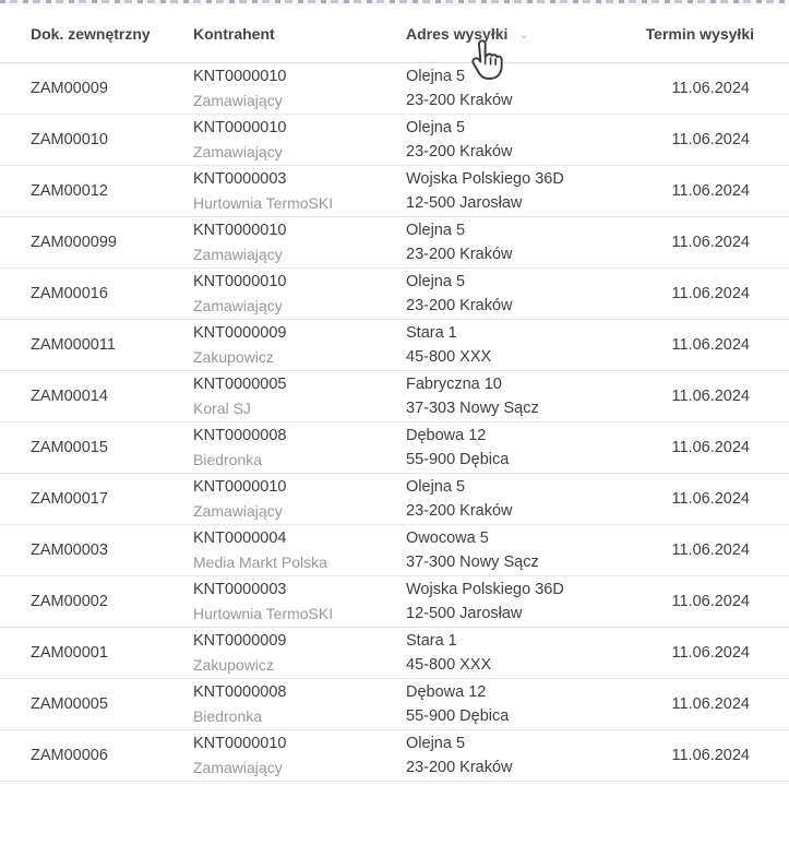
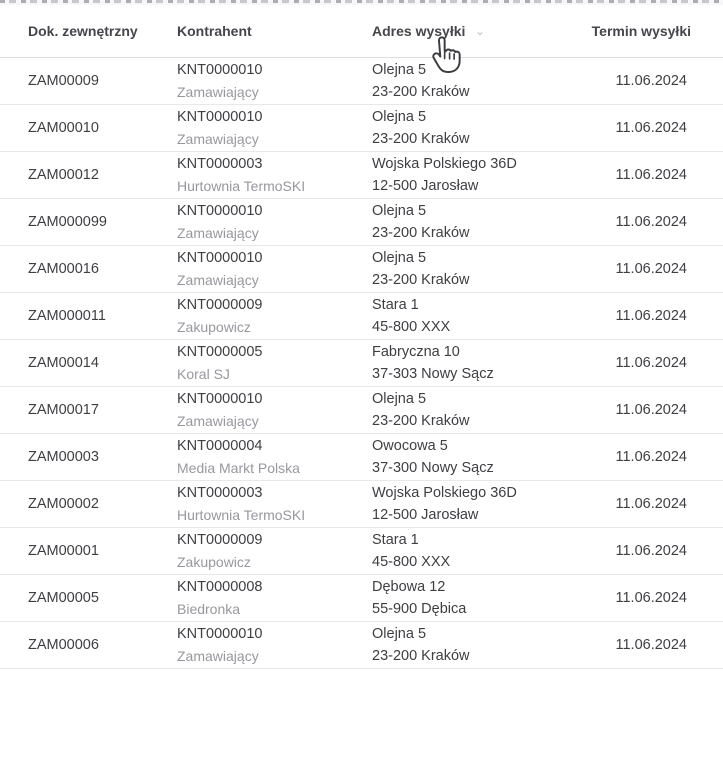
  Dok. zewnętrzny	Kontrahent	Adres wysyłki ⌄	Termin wysyłki
  ZAM00009	KNT0000010Zamawiający	Olejna 523-200 Kraków	11.06.2024
  ZAM00010	KNT0000010Zamawiający	Olejna 523-200 Kraków	11.06.2024
  ZAM00012	KNT0000003Hurtownia TermoSKI	Wojska Polskiego 36D12-500 Jarosław	11.06.2024
  ZAM000099	KNT0000010Zamawiający	Olejna 523-200 Kraków	11.06.2024
  ZAM00016	KNT0000010Zamawiający	Olejna 523-200 Kraków	11.06.2024
  ZAM000011	KNT0000009Zakupowicz	Stara 145-800 XXX	11.06.2024
  ZAM00014	KNT0000005Koral SJ	Fabryczna 1037-303 Nowy Sącz	11.06.2024
- ZAM00015	KNT0000008Biedronka	Dębowa 1255-900 Dębica	11.06.2024
  ZAM00017	KNT0000010Zamawiający	Olejna 523-200 Kraków	11.06.2024
  ZAM00003	KNT0000004Media Markt Polska	Owocowa 537-300 Nowy Sącz	11.06.2024
  ZAM00002	KNT0000003Hurtownia TermoSKI	Wojska Polskiego 36D12-500 Jarosław	11.06.2024
  ZAM00001	KNT0000009Zakupowicz	Stara 145-800 XXX	11.06.2024
  ZAM00005	KNT0000008Biedronka	Dębowa 1255-900 Dębica	11.06.2024
  ZAM00006	KNT0000010Zamawiający	Olejna 523-200 Kraków	11.06.2024
